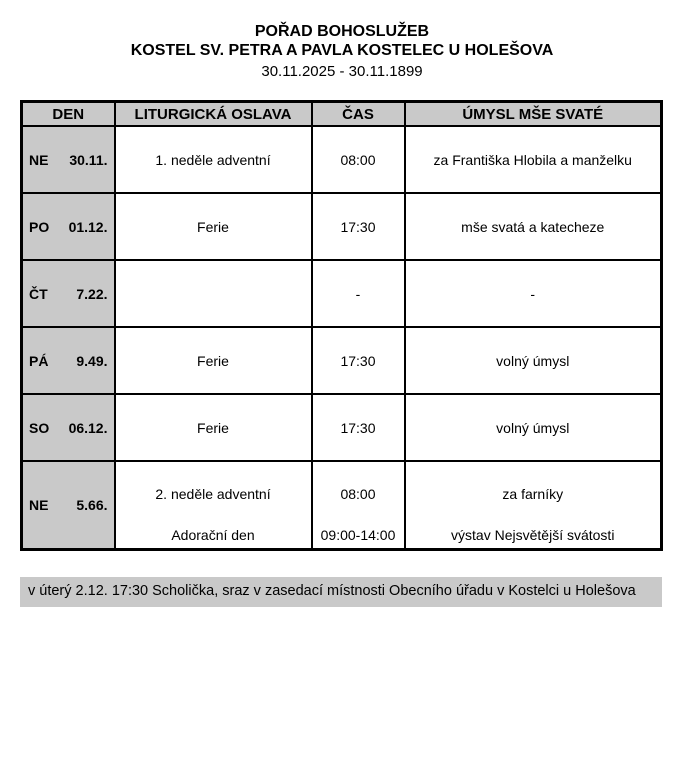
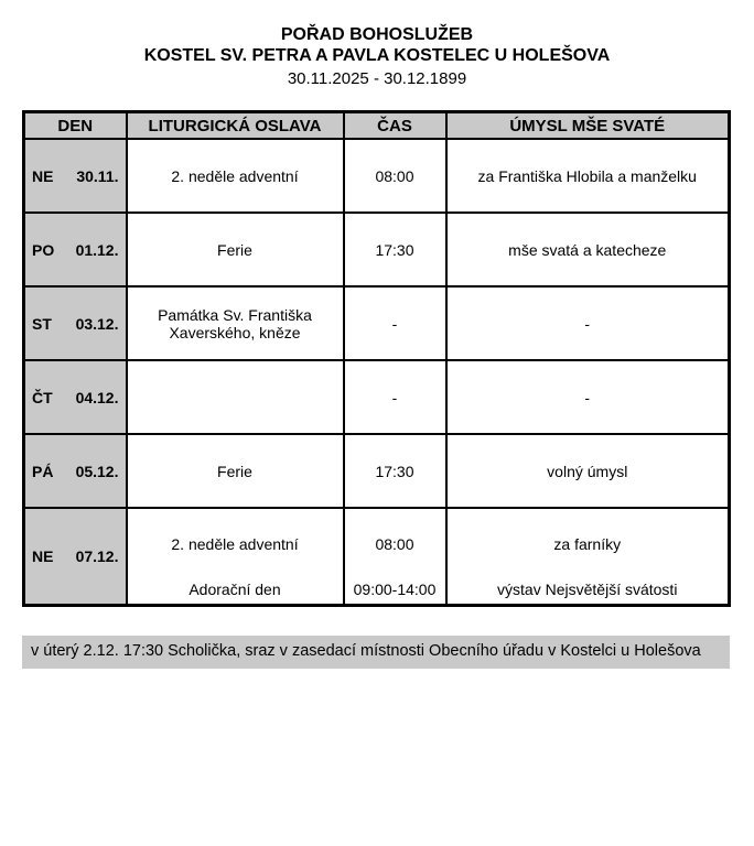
  POŘAD BOHOSLUŽEB
  KOSTEL SV. PETRA A PAVLA KOSTELEC U HOLEŠOVA
- 30.11.2025 - 30.11.1899
+ 30.11.2025 - 30.12.1899
  DEN	LITURGICKÁ OSLAVA	ČAS	ÚMYSL MŠE SVATÉ
- NE 30.11.	1. neděle adventní	08:00	za Františka Hlobila a manželku
+ NE 30.11.	2. neděle adventní	08:00	za Františka Hlobila a manželku
  PO 01.12.	Ferie	17:30	mše svatá a katecheze
+ ST 03.12.	Památka Sv. Františka Xaverského, kněze	-	-
- ČT 7.22.		-	-
+ ČT 04.12.		-	-
- PÁ 9.49.	Ferie	17:30	volný úmysl
+ PÁ 05.12.	Ferie	17:30	volný úmysl
- SO 06.12.	Ferie	17:30	volný úmysl
- NE 5.66.	2. neděle adventní Adorační den	08:00 09:00-14:00	za farníky výstav Nejsvětější svátosti
+ NE 07.12.	2. neděle adventní Adorační den	08:00 09:00-14:00	za farníky výstav Nejsvětější svátosti
  v úterý 2.12. 17:30 Scholička, sraz v zasedací místnosti Obecního úřadu v Kostelci u Holešova
